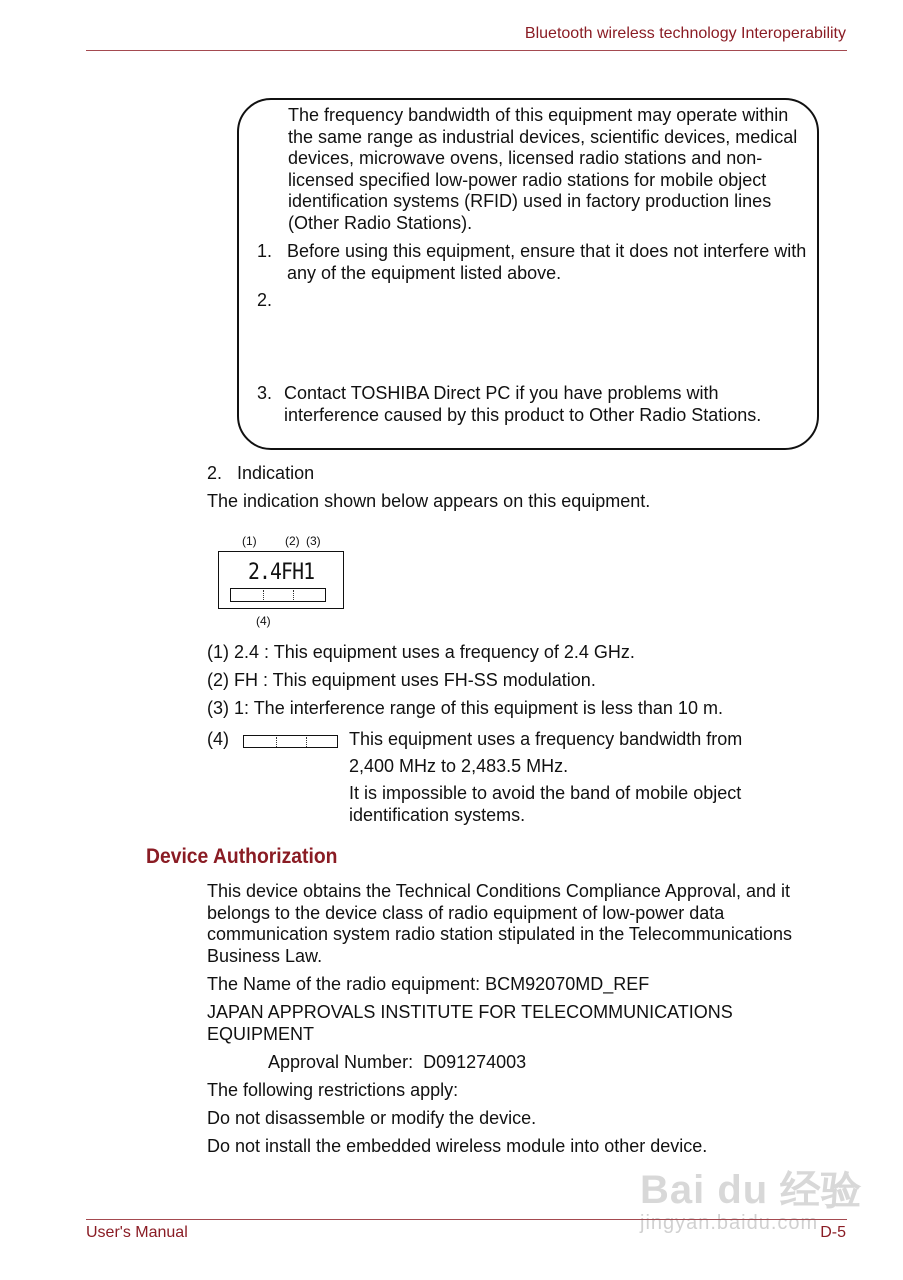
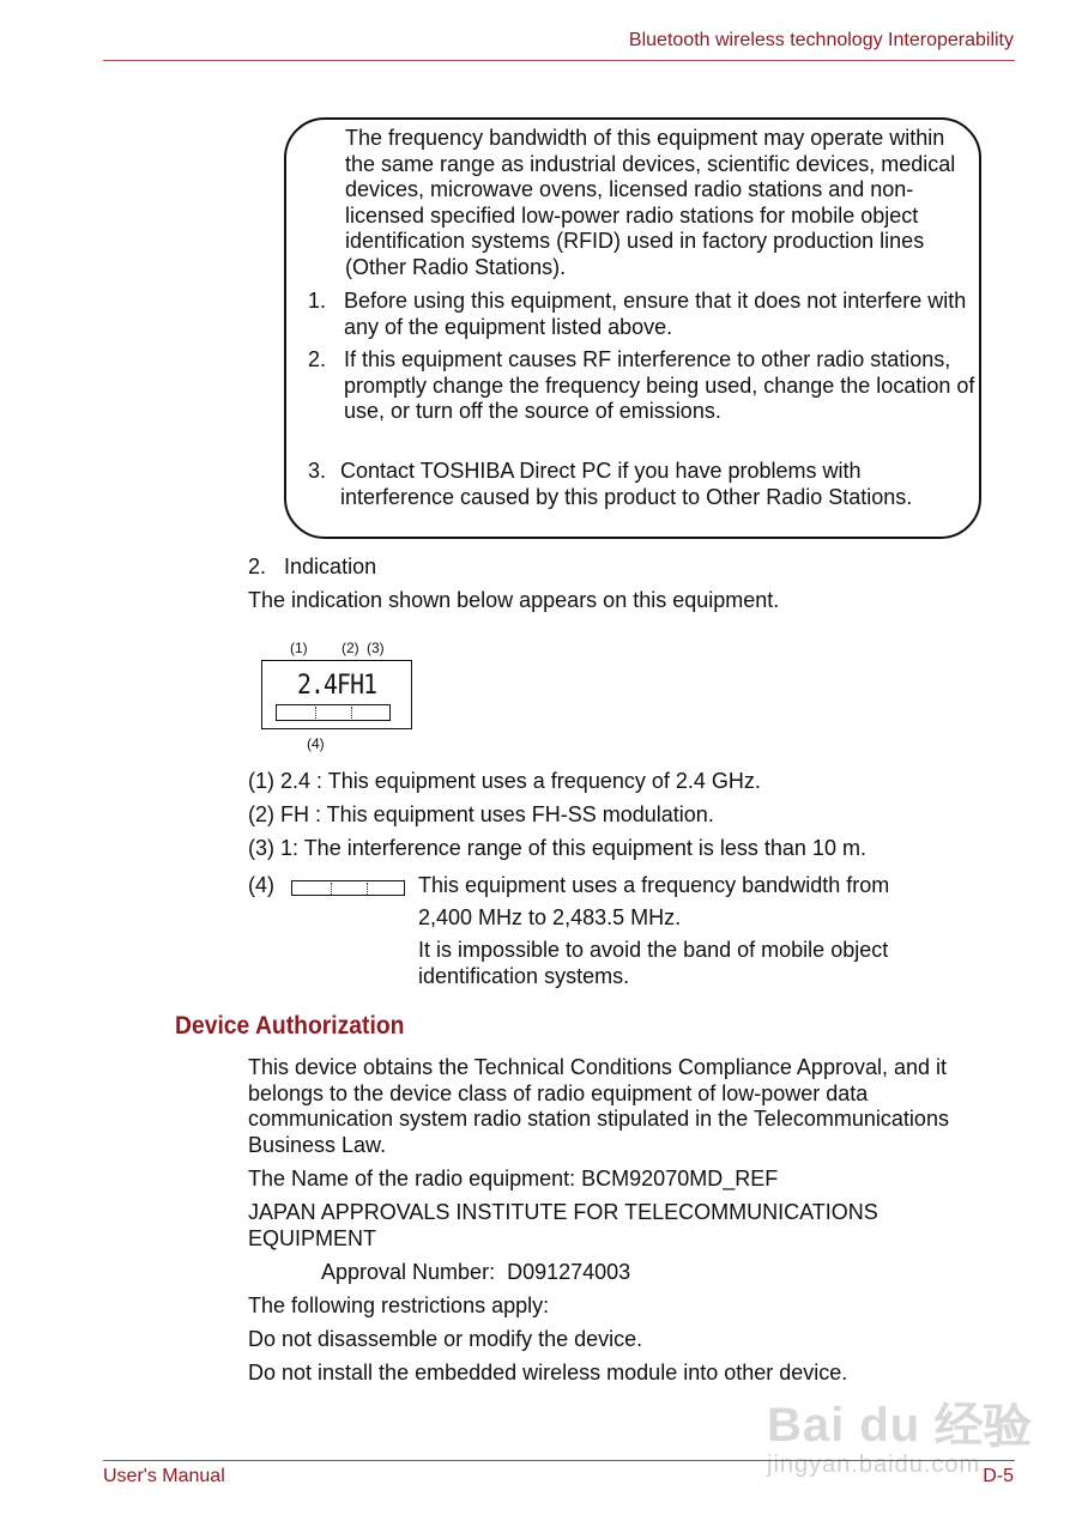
  Bluetooth wireless technology Interoperability
  The frequency bandwidth of this equipment may operate within the same range as industrial devices, scientific devices, medical devices, microwave ovens, licensed radio stations and non-licensed specified low-power radio stations for mobile object identification systems (RFID) used in factory production lines (Other Radio Stations).
  1.
  Before using this equipment, ensure that it does not interfere with any of the equipment listed above.
  2.
+ If this equipment causes RF interference to other radio stations, promptly change the frequency being used, change the location of use, or turn off the source of emissions.
  3.
  Contact TOSHIBA Direct PC if you have problems with interference caused by this product to Other Radio Stations.
  2. Indication
  The indication shown below appears on this equipment.
  (1)
  (2)
  (3)
  2.4FH1
  (4)
  (1) 2.4 : This equipment uses a frequency of 2.4 GHz.
  (2) FH : This equipment uses FH-SS modulation.
  (3) 1: The interference range of this equipment is less than 10 m.
  (4)
  This equipment uses a frequency bandwidth from
  2,400 MHz to 2,483.5 MHz.
  It is impossible to avoid the band of mobile object identification systems.
  Device Authorization
  This device obtains the Technical Conditions Compliance Approval, and it belongs to the device class of radio equipment of low-power data communication system radio station stipulated in the Telecommunications Business Law.
  The Name of the radio equipment: BCM92070MD_REF
  JAPAN APPROVALS INSTITUTE FOR TELECOMMUNICATIONS EQUIPMENT
  Approval Number: D091274003
  The following restrictions apply:
  Do not disassemble or modify the device.
  Do not install the embedded wireless module into other device.
  Bai du 经验
  jingyan.baidu.com
  User's Manual
  D-5
